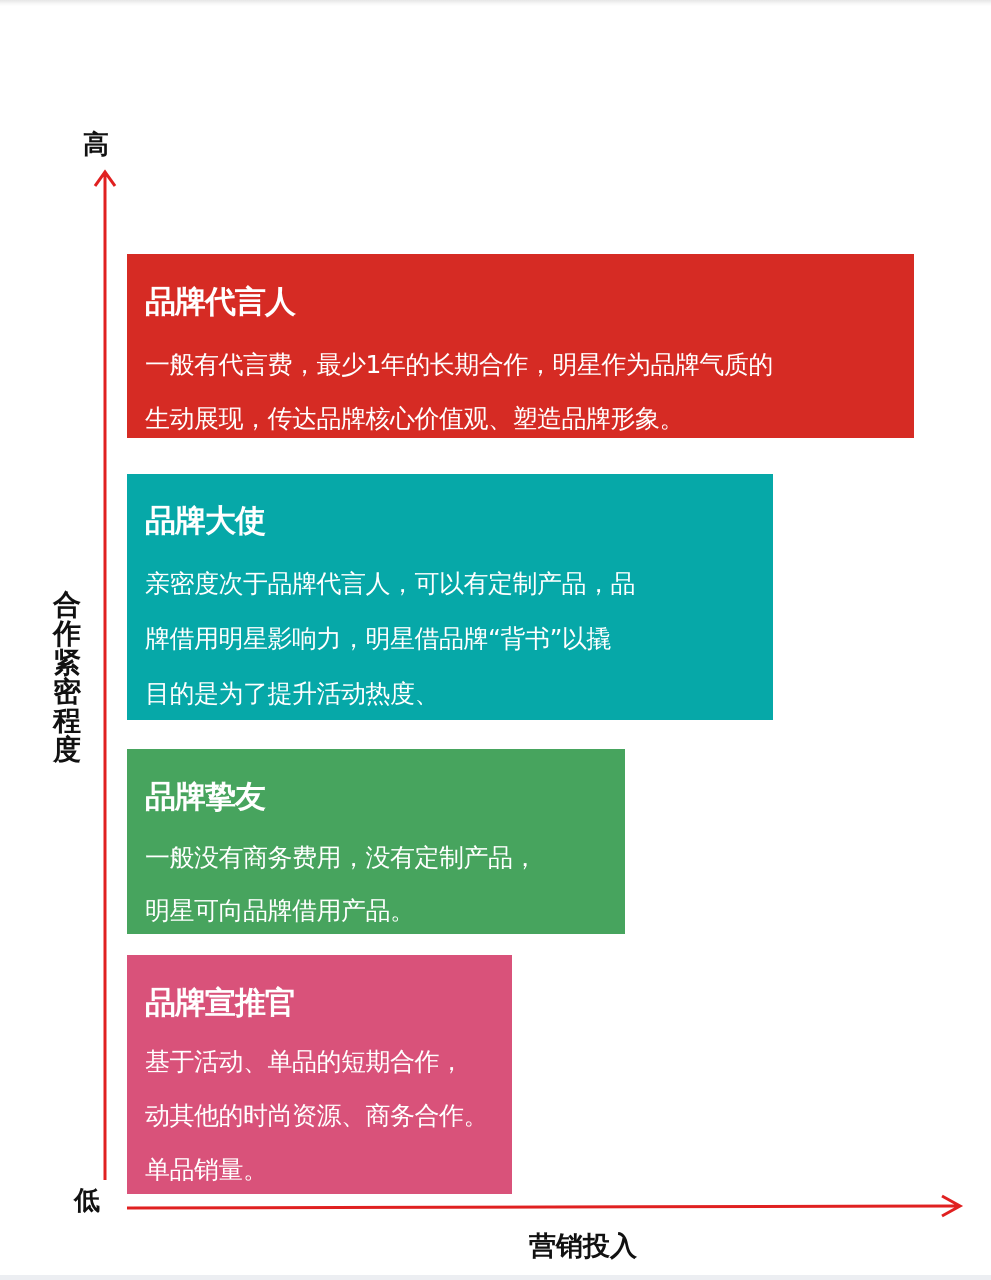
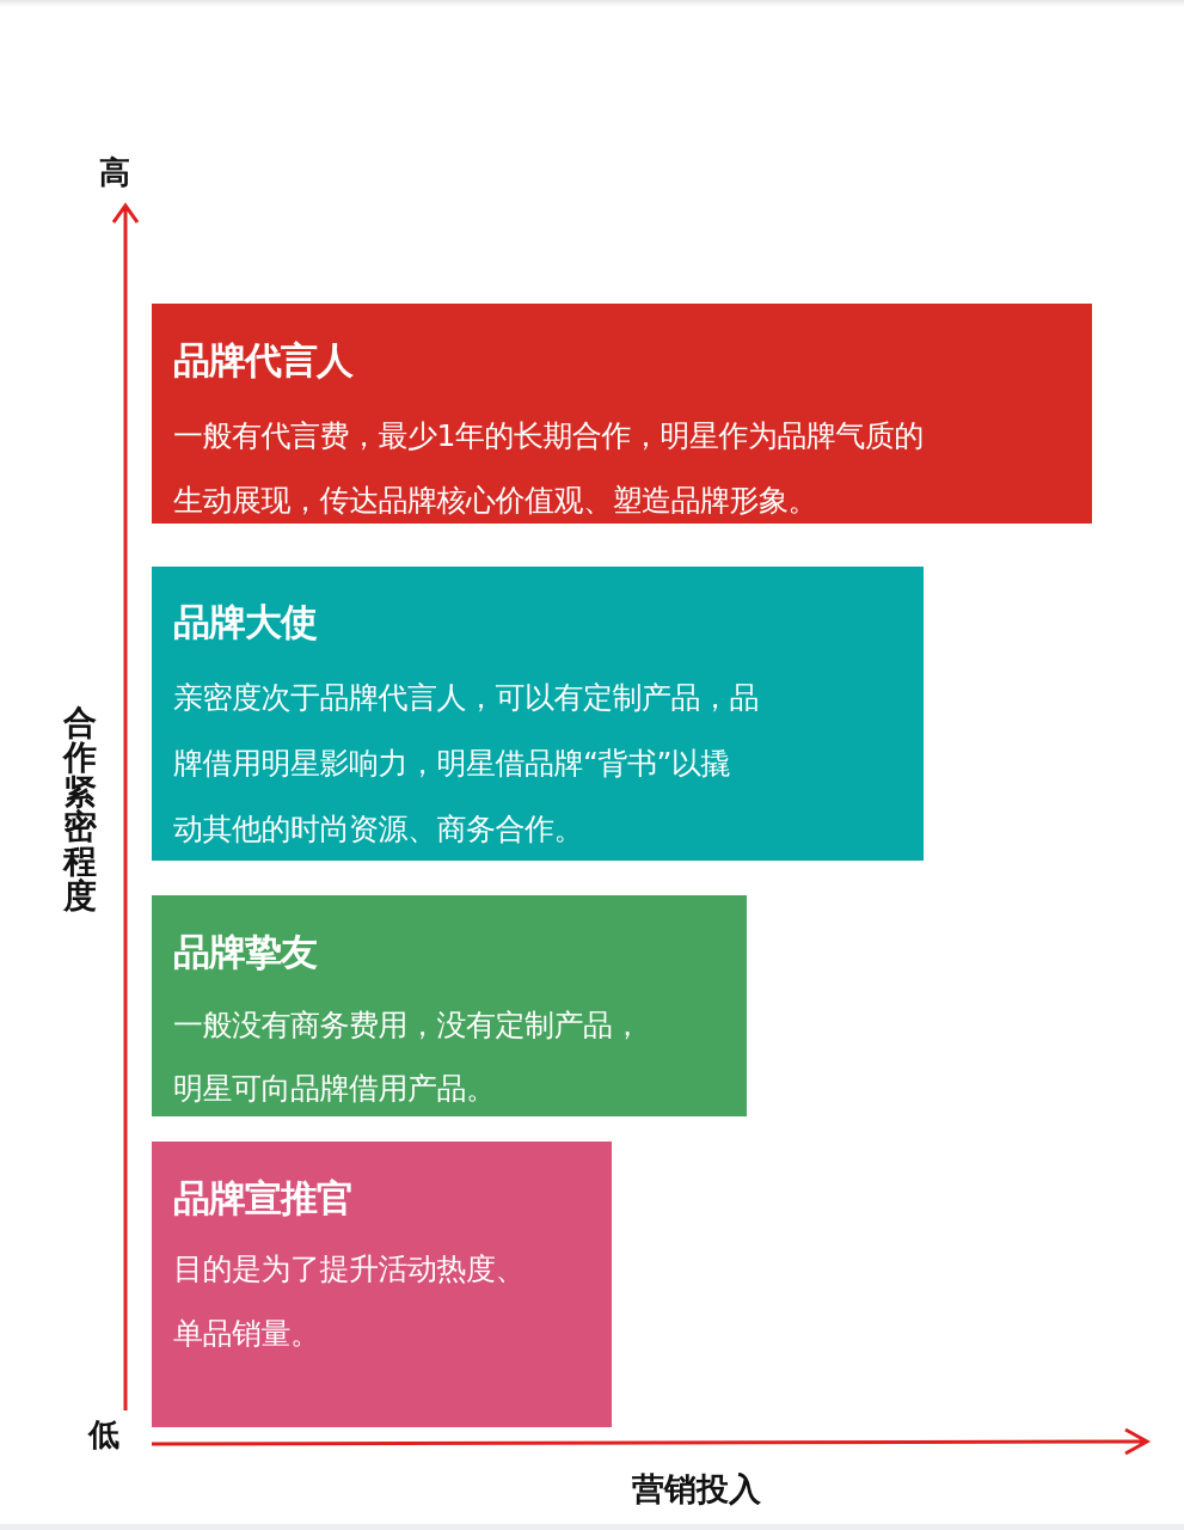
  高
  合作紧密程度
  低
  营销投入
  品牌代言人
  一般有代言费，最少1年的长期合作，明星作为品牌气质的
  生动展现，传达品牌核心价值观、塑造品牌形象。
  品牌大使
  亲密度次于品牌代言人，可以有定制产品，品
  牌借用明星影响力，明星借品牌“背书”以撬
- 目的是为了提升活动热度、
+ 动其他的时尚资源、商务合作。
  品牌挚友
  一般没有商务费用，没有定制产品，
  明星可向品牌借用产品。
  品牌宣推官
- 基于活动、单品的短期合作，
- 动其他的时尚资源、商务合作。
+ 目的是为了提升活动热度、
  单品销量。
